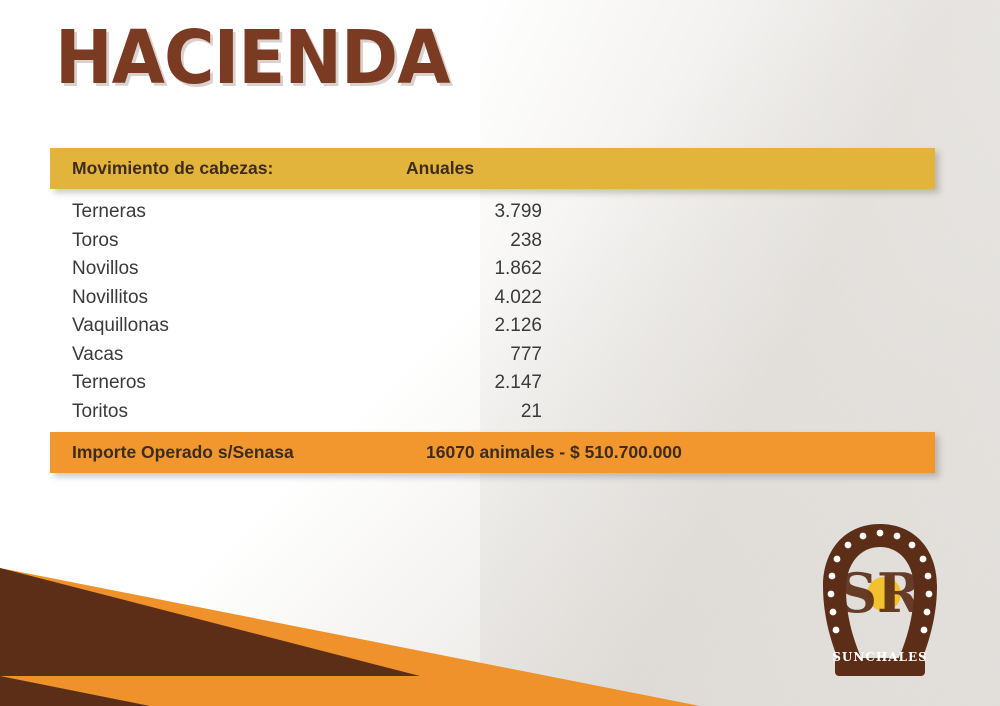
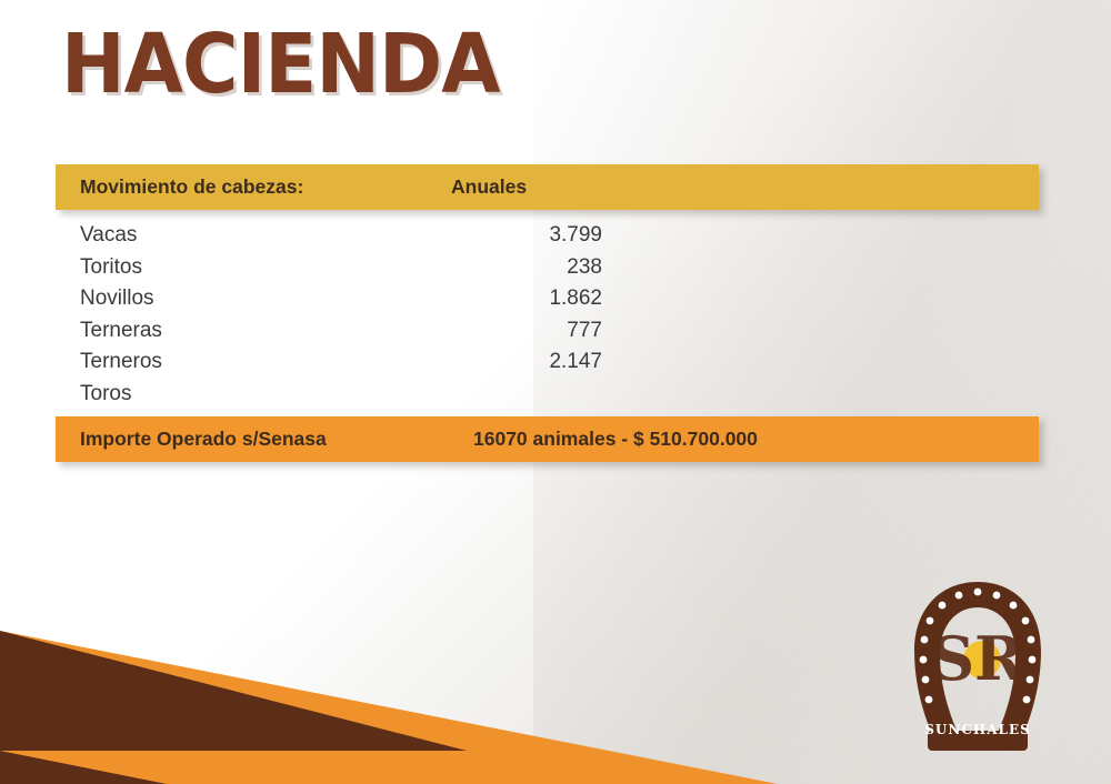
  HACIENDA
  Movimiento de cabezas:
  Anuales
- Terneras
+ Vacas
  3.799
- Toros
+ Toritos
  238
  Novillos
  1.862
- Novillitos
- 4.022
- Vaquillonas
- 2.126
- Vacas
+ Terneras
  777
  Terneros
  2.147
- Toritos
+ Toros
- 21
  Importe Operado s/Senasa
  16070 animales - $ 510.700.000
  SR
  SUNCHALES
